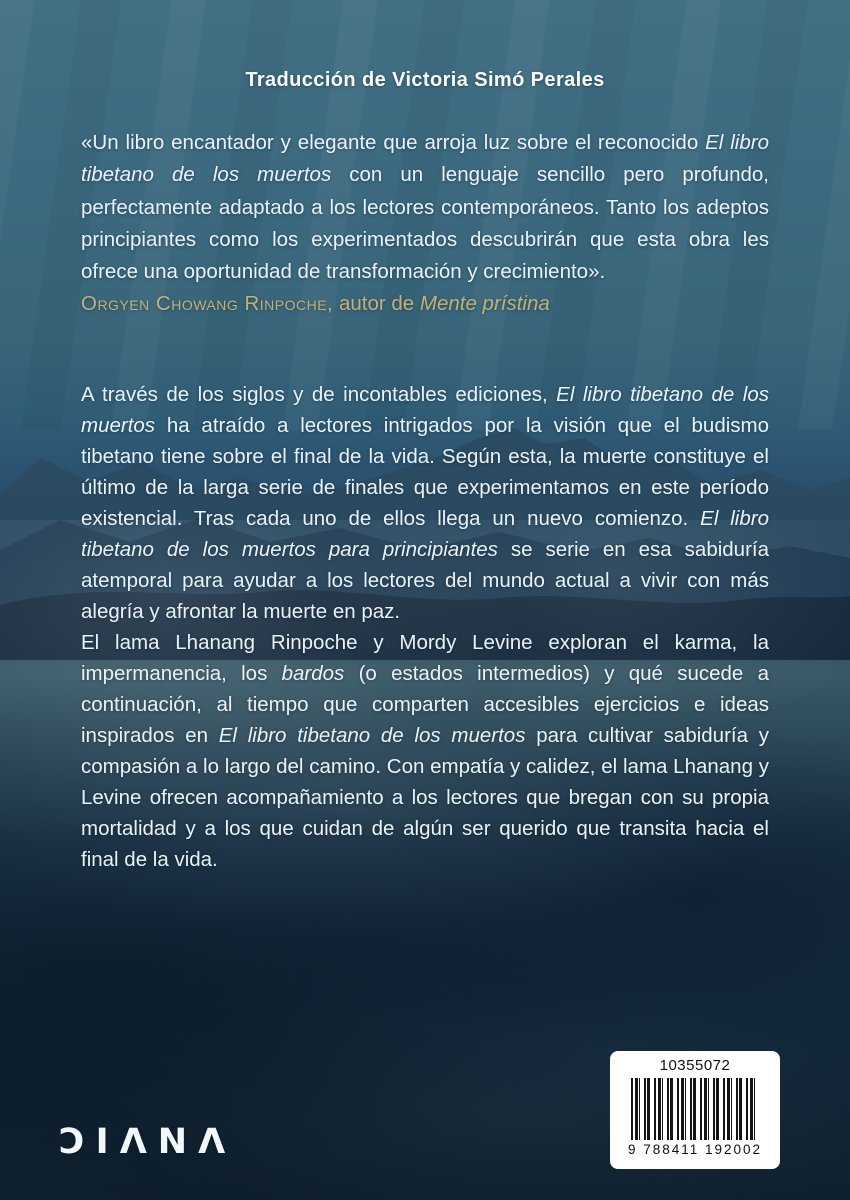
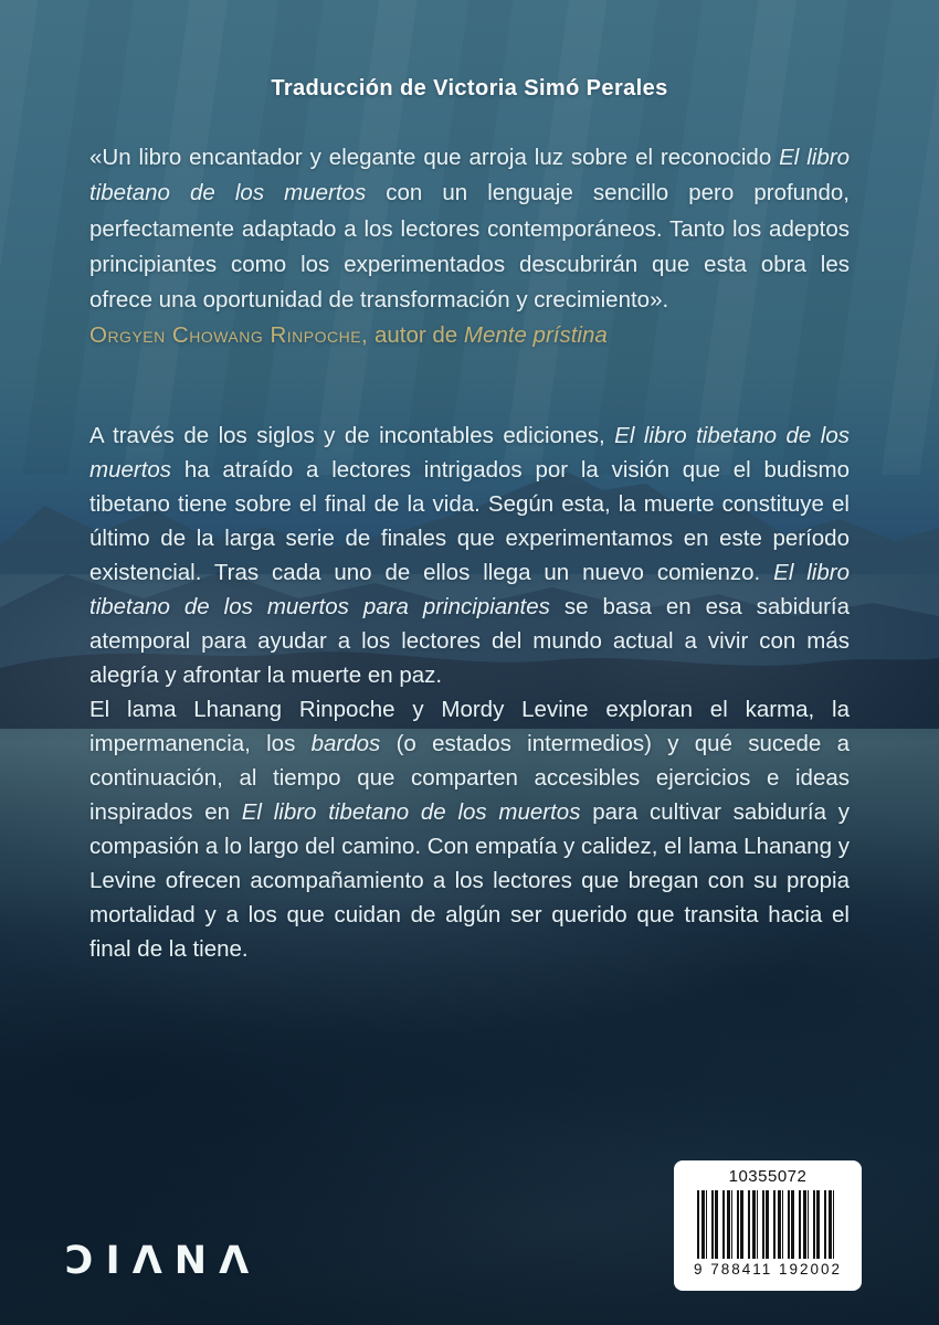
  Traducción de Victoria Simó Perales
  «Un libro encantador y elegante que arroja luz sobre el reconocido El libro tibetano de los muertos con un lenguaje sencillo pero profundo, perfectamente adaptado a los lectores contemporáneos. Tanto los adeptos principiantes como los experimentados descubrirán que esta obra les ofrece una oportunidad de transformación y crecimiento».
  Orgyen Chowang Rinpoche, autor de Mente prístina
- A través de los siglos y de incontables ediciones, El libro tibetano de los muertos ha atraído a lectores intrigados por la visión que el budismo tibetano tiene sobre el final de la vida. Según esta, la muerte constituye el último de la larga serie de finales que experimentamos en este período existencial. Tras cada uno de ellos llega un nuevo comienzo. El libro tibetano de los muertos para principiantes se serie en esa sabiduría atemporal para ayudar a los lectores del mundo actual a vivir con más alegría y afrontar la muerte en paz.
+ A través de los siglos y de incontables ediciones, El libro tibetano de los muertos ha atraído a lectores intrigados por la visión que el budismo tibetano tiene sobre el final de la vida. Según esta, la muerte constituye el último de la larga serie de finales que experimentamos en este período existencial. Tras cada uno de ellos llega un nuevo comienzo. El libro tibetano de los muertos para principiantes se basa en esa sabiduría atemporal para ayudar a los lectores del mundo actual a vivir con más alegría y afrontar la muerte en paz.
- El lama Lhanang Rinpoche y Mordy Levine exploran el karma, la impermanencia, los bardos (o estados intermedios) y qué sucede a continuación, al tiempo que comparten accesibles ejercicios e ideas inspirados en El libro tibetano de los muertos para cultivar sabiduría y compasión a lo largo del camino. Con empatía y calidez, el lama Lhanang y Levine ofrecen acompañamiento a los lectores que bregan con su propia mortalidad y a los que cuidan de algún ser querido que transita hacia el final de la vida.
+ El lama Lhanang Rinpoche y Mordy Levine exploran el karma, la impermanencia, los bardos (o estados intermedios) y qué sucede a continuación, al tiempo que comparten accesibles ejercicios e ideas inspirados en El libro tibetano de los muertos para cultivar sabiduría y compasión a lo largo del camino. Con empatía y calidez, el lama Lhanang y Levine ofrecen acompañamiento a los lectores que bregan con su propia mortalidad y a los que cuidan de algún ser querido que transita hacia el final de la tiene.
  ƆIΛNΛ
  10355072
  9 788411 192002
